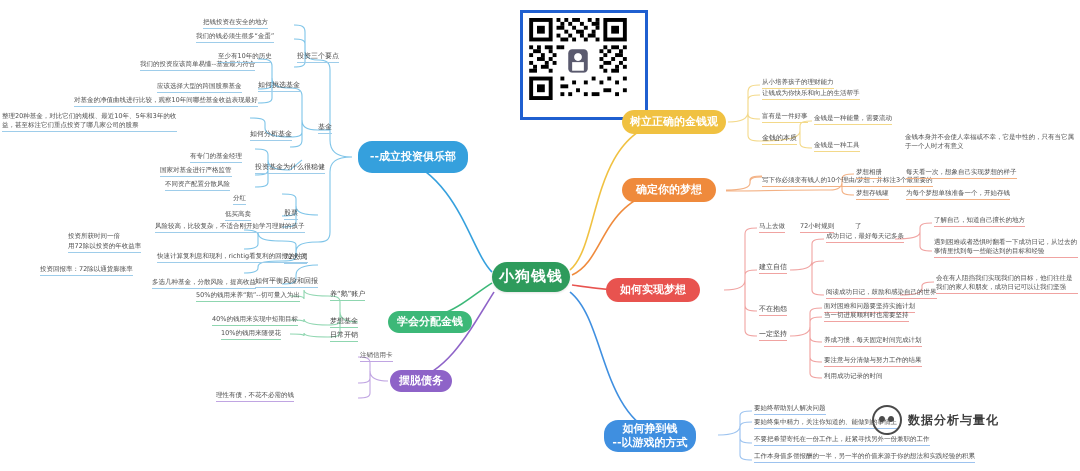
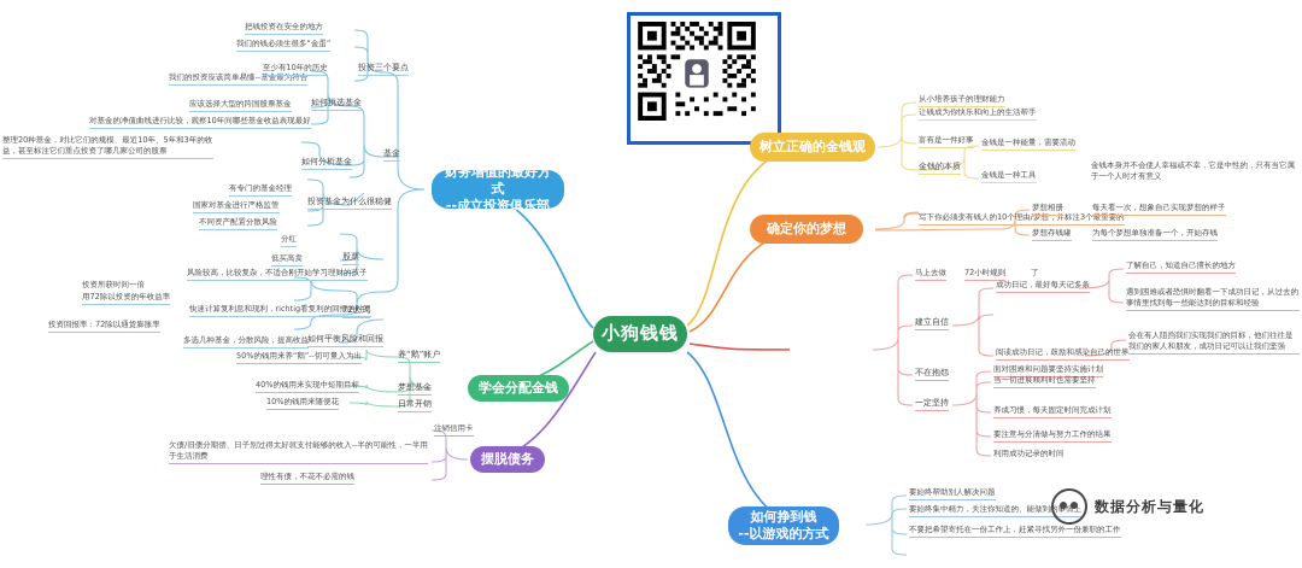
  小狗钱钱
+ 财务增值的最好方式
  --成立投资俱乐部
  学会分配金钱
  摆脱债务
  树立正确的金钱观
  确定你的梦想
- 如何实现梦想
  如何挣到钱
  --以游戏的方式
  投资三个要点
  把钱投资在安全的地方
  我们的钱必须生很多“金蛋”
  我们的投资应该简单易懂--基金最为符合
  基金
  如何挑选基金
  至少有10年的历史
  应该选择大型的跨国股票基金
  对基金的净值曲线进行比较，观察10年间哪些基金收益表现最好
  如何分析基金
  整理20种基金，对比它们的规模、最近10年、5年和3年的收益，甚至标注它们重点投资了哪几家公司的股票
  投资基金为什么很稳健
  有专门的基金经理
  国家对基金进行严格监管
  不同资产配置分散风险
  股票
  分红
  低买高卖
  风险较高，比较复杂，不适合刚开始学习理财的孩子
  72公式
  快速计算复利息和现利，richtig看复利的回报的时间
  投资回报率：72除以通货膨胀率
  投资所获时间一倍
  用72除以投资的年收益率
  如何平衡风险和回报
  多选几种基金，分散风险，提高收益
  养“鹅”账户
  50%的钱用来养“鹅”--切可量入为出
  梦想基金
  40%的钱用来实现中短期目标
  日常开销
  10%的钱用来随便花
  注销信用卡
+ 欠债/旧债分期偿、日子别过得太好就支付能够的收入--半的可能性，一半用于生活消费
  理性有债，不花不必需的钱
  从小培养孩子的理财能力
  让钱成为你快乐和向上的生活帮手
  富有是一件好事
  金钱的本质
  金钱是一种能量，需要流动
  金钱是一种工具
  金钱本身并不会使人幸福或不幸，它是中性的，只有当它属于一个人时才有意义
  写下你必须变有钱人的10个理由/梦想，并标注3个最重要的
  梦想相册
  每天看一次，想象自己实现梦想的样子
  梦想存钱罐
  为每个梦想单独准备一个，开始存钱
  马上去做
  72小时规则
  了
  建立自信
  成功日记，最好每天记多条
  了解自己，知道自己擅长的地方
  遇到困难或者恐惧时翻看一下成功日记，从过去的事情里找到每一些能达到的目标和经验
  阅读成功日记，鼓励和感染自己的世界
  会在有人阻挡我们实现我们的目标，他们往往是我们的家人和朋友，成功日记可以让我们坚强
  不在抱怨
  一定坚持
  面对困难和问题要坚持实施计划
  当一切进展顺利时也需要坚持
  养成习惯，每天固定时间完成计划
  要注意与分清做与努力工作的结果
  利用成功记录的时间
  要始终帮助别人解决问题
  要始终集中精力，关注你知道的、能做到
  不要把希望寄托在一份工作上，赶紧寻找另外一份兼职的工作
- 工作本身值多偿报酬的一半，另一半的价值来源于你的想法和实践经验的积累
  数据分析与量化
